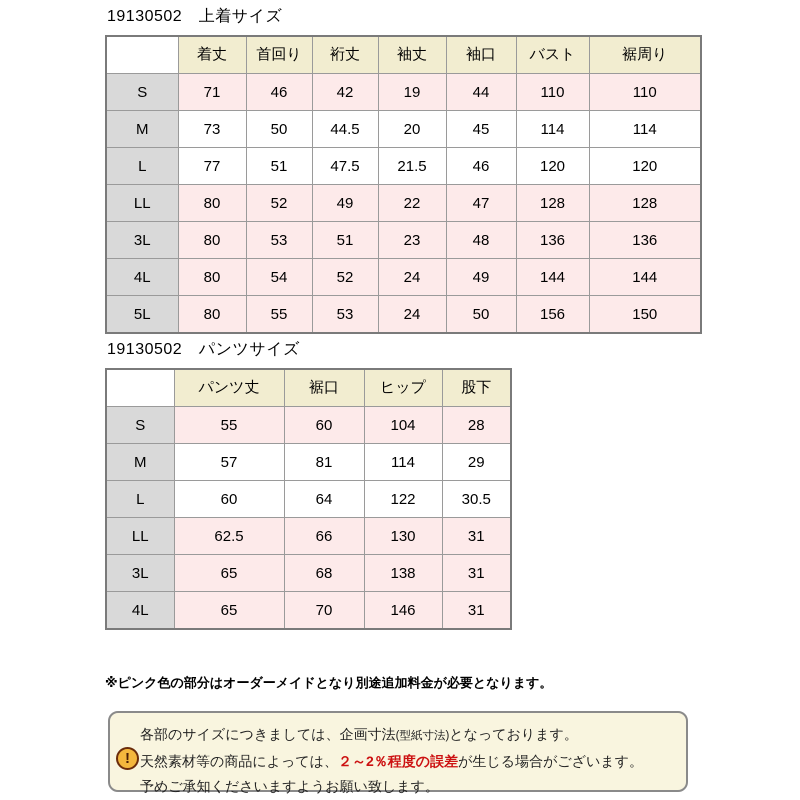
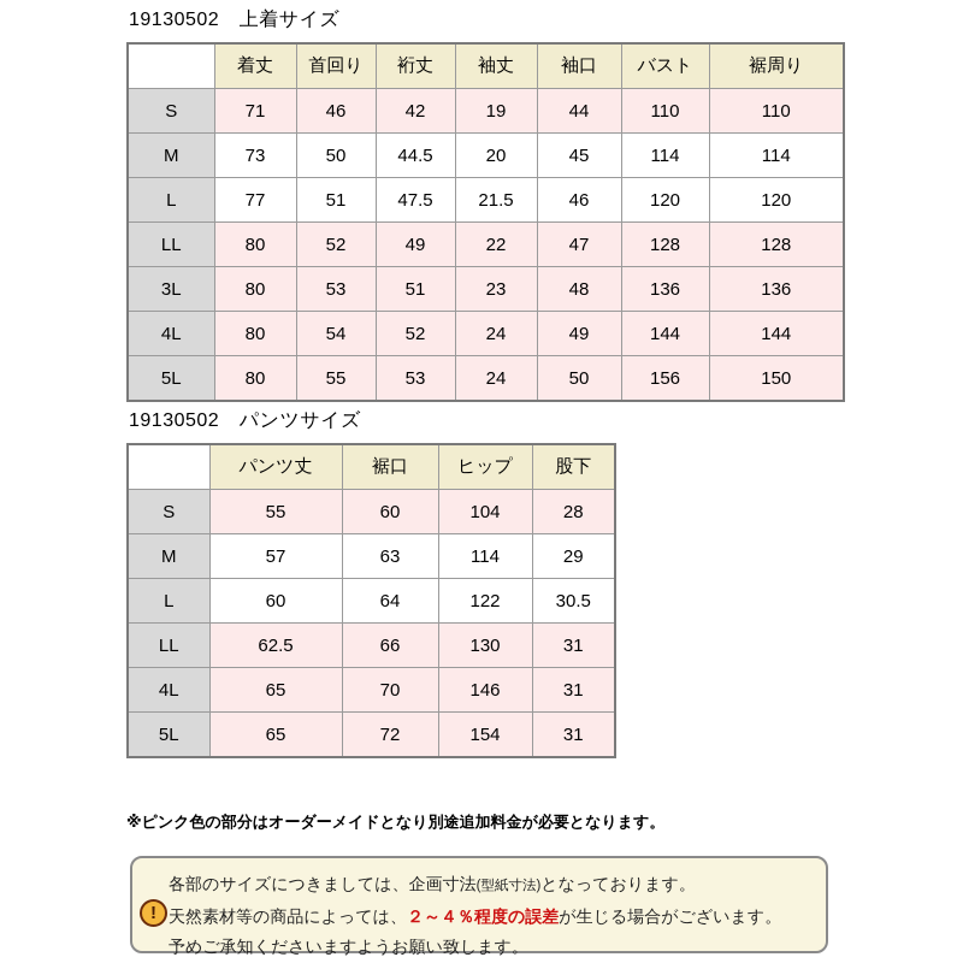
  19130502 上着サイズ
  	着丈	首回り	裄丈	袖丈	袖口	バスト	裾周り
  S	71	46	42	19	44	110	110
  M	73	50	44.5	20	45	114	114
  L	77	51	47.5	21.5	46	120	120
  LL	80	52	49	22	47	128	128
  3L	80	53	51	23	48	136	136
  4L	80	54	52	24	49	144	144
  5L	80	55	53	24	50	156	150
  19130502 パンツサイズ
  	パンツ丈	裾口	ヒップ	股下
  S	55	60	104	28
- M	57	81	114	29
+ M	57	63	114	29
  L	60	64	122	30.5
  LL	62.5	66	130	31
- 3L	65	68	138	31
  4L	65	70	146	31
+ 5L	65	72	154	31
  ※ピンク色の部分はオーダーメイドとなり別途追加料金が必要となります。
  !
  各部のサイズにつきましては、企画寸法(型紙寸法)となっております。
- 天然素材等の商品によっては、２～2％程度の誤差が生じる場合がございます。
+ 天然素材等の商品によっては、２～４％程度の誤差が生じる場合がございます。
  予めご承知くださいますようお願い致します。
